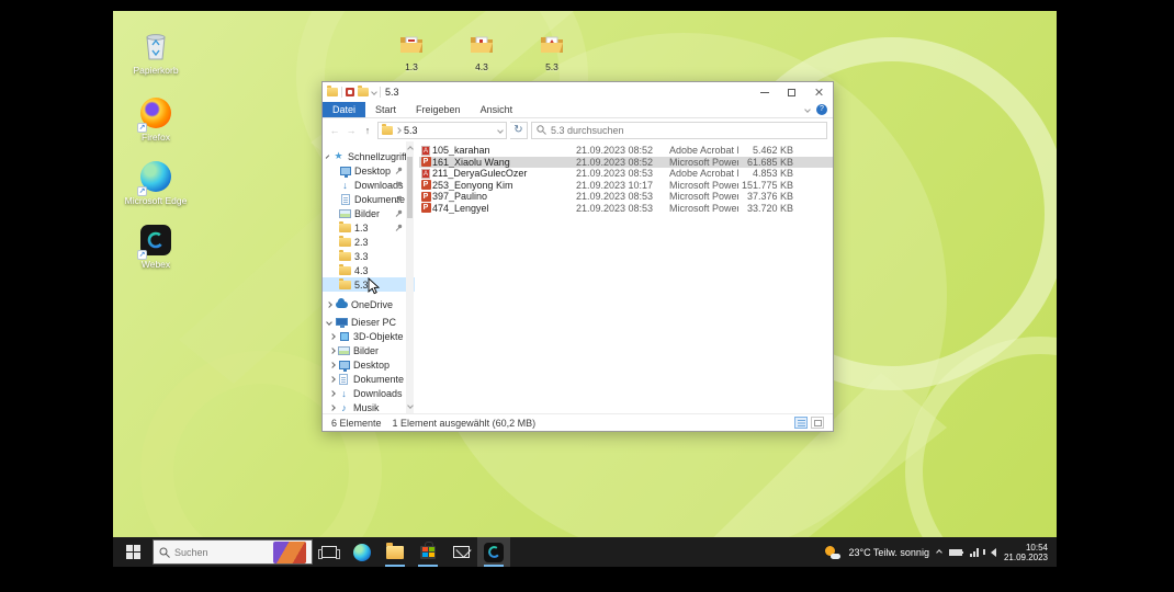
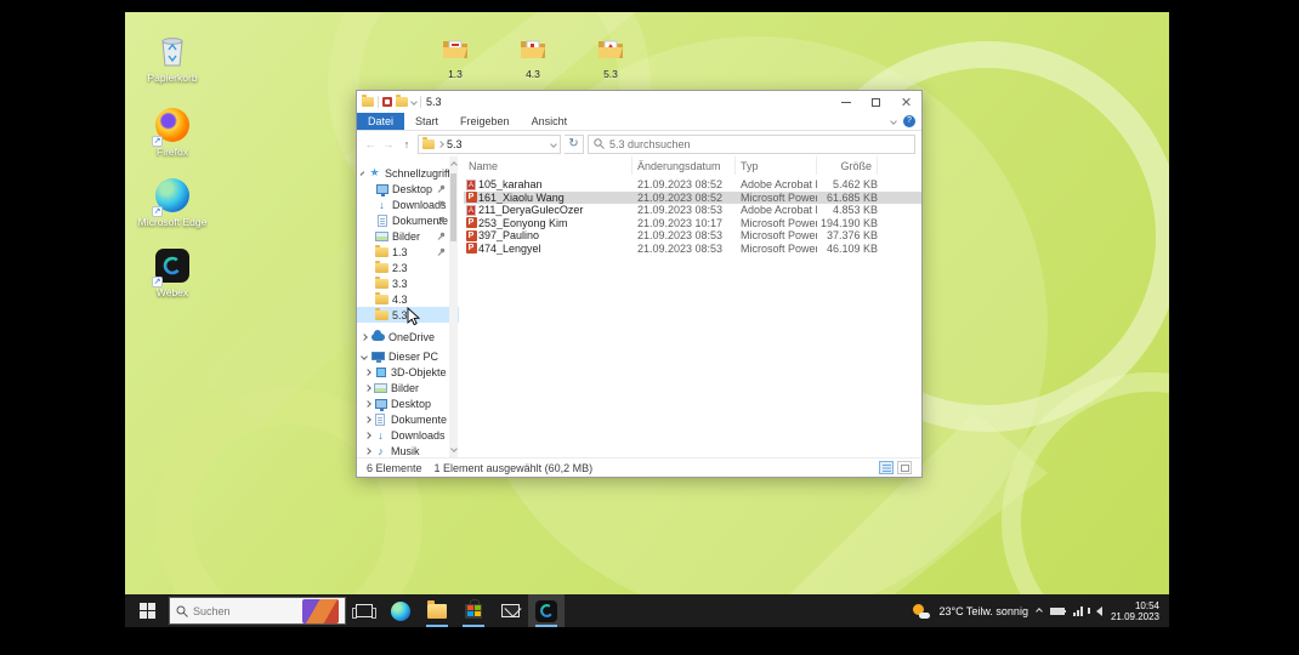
  Papierkorb
  Firefox
  Microsoft Edge
  Webex
  1.3
  4.3
  5.3
  5.3
  Datei
  Start
  Freigeben
  Ansicht
  ←
  →
  ↑
  5.3
  ↻
  5.3 durchsuchen
  ★
  Schnellzugrif
  Desktop
  ↓
  Download
  Dokumente
  Bilder
  1.3
  2.3
  3.3
  4.3
  5.3
  OneDrive
  Dieser PC
  3D-Objekte
  Bilder
  Desktop
  Dokumente
  ↓
  Downloads
  ♪
  Musik
+ Name
+ Änderungsdatum
+ Typ
+ Größe
  105_karahan
  21.09.2023 08:52
  Adobe Acrobat
  5.462 KB
  161_Xiaolu Wang
  21.09.2023 08:52
  Microsoft Powe
  61.685 KB
  211_DeryaGulecOzer
  21.09.2023 08:53
  Adobe Acrobat
  4.853 KB
  253_Eonyong Kim
  21.09.2023 10:17
  Microsoft Powe
- 151.775 KB
+ 194.190 KB
  397_Paulino
  21.09.2023 08:53
  Microsoft Powe
  37.376 KB
  474_Lengyel
  21.09.2023 08:53
  Microsoft Powe
- 33.720 KB
+ 46.109 KB
  6 Elemente
  1 Element ausgewählt (60,2 MB)
  Suchen
  23°C Teilw. sonnig
  10:54
  21.09.2023
